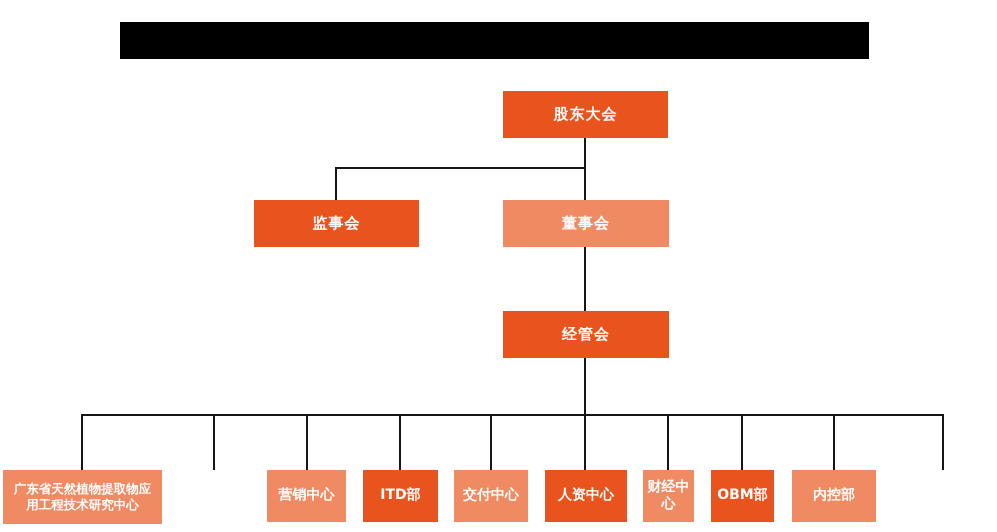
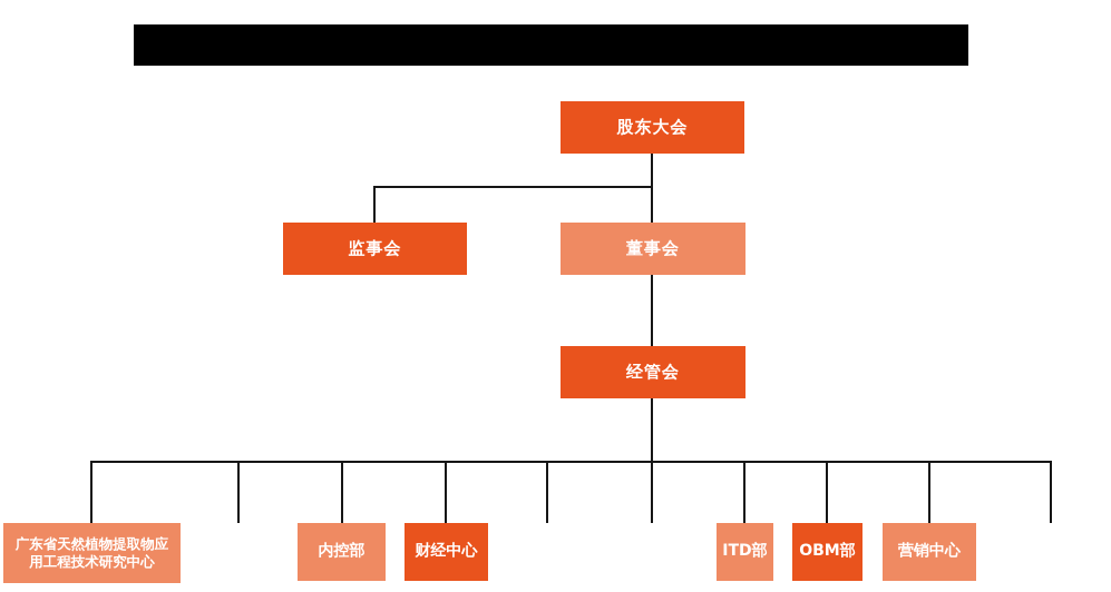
  股东大会
  监事会
  董事会
  经管会
  广东省天然植物提取物应
  用工程技术研究中心
- 营销中心
+ 内控部
- ITD部
+ 财经中心
- 交付中心
- 人资中心
- 财经中心
+ ITD部
  OBM部
- 内控部
+ 营销中心
